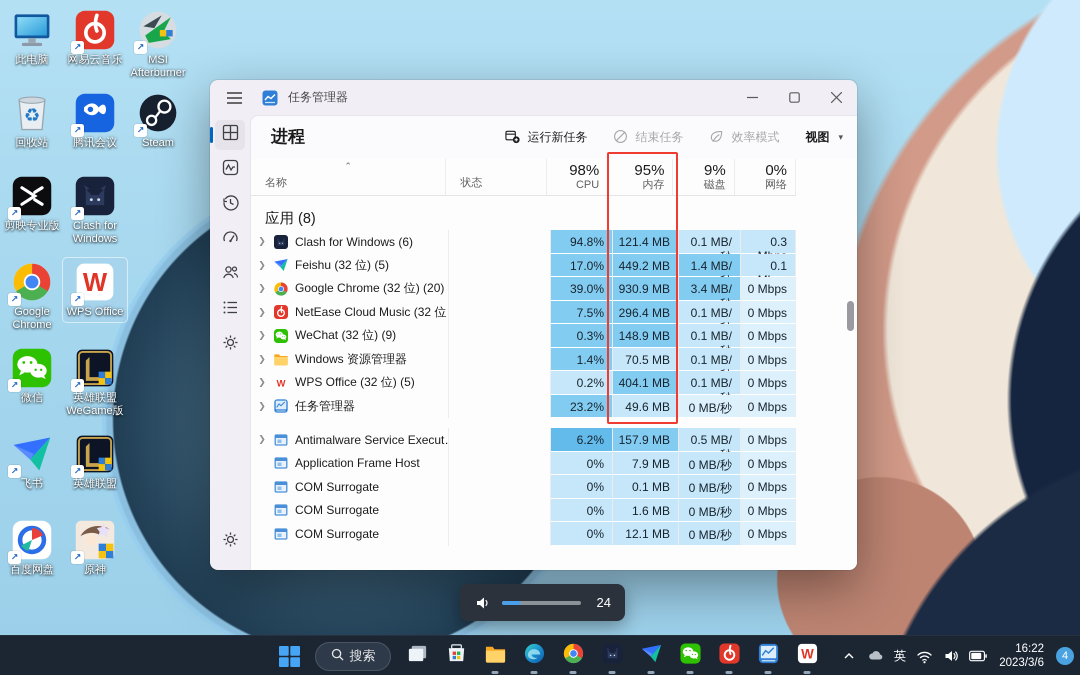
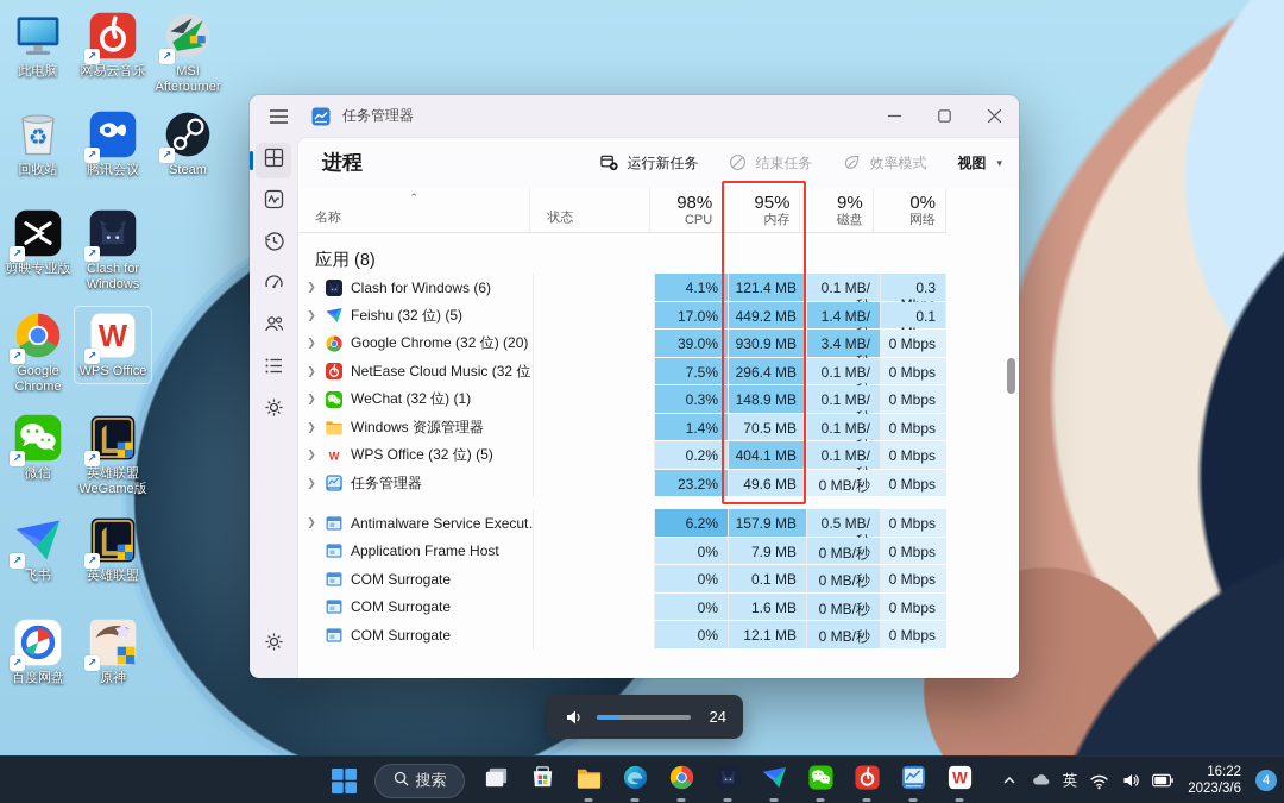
  此电脑
  ↗
  网易云音乐
  ↗
  MSI Afterburner
  ♻
  回收站
  ↗
  腾讯会议
  ↗
  Steam
  ↗
  剪映专业版
  ↗
  Clash for Windows
  ↗
  Google Chrome
  W
  ↗
  WPS Office
  ↗
  微信
  ↗
  英雄联盟 WeGame版
  ↗
  飞书
  ↗
  英雄联盟
  ↗
  百度网盘
  ↗
  原神
  任务管理器
  进程
  运行新任务
  结束任务
  效率模式
  视图
  ▾
  ⌃
  名称
  状态
  98%
  CPU
  95%
  内存
  9%
  磁盘
  0%
  网络
  应用 (8)
  ❯
  Clash for Windows (6)
- 94.8%
+ 4.1%
  121.4 MB
  0.1 MB/
  ❯
  Feishu (32 位) (5)
  17.0%
  449.2 MB
  1.4 MB/
  ❯
  Google Chrome (32 位) (20)
  39.0%
  930.9 MB
  3.4 MB/
  0 Mbps
  ❯
  NetEase Cloud Music (32 位
  7.5%
  296.4 MB
  0.1 MB/
  0 Mbps
  ❯
- WeChat (32 位) (9)
+ WeChat (32 位) (1)
  0.3%
  148.9 MB
  0.1 MB/
  0 Mbps
  ❯
  Windows 资源管理器
  1.4%
  70.5 MB
  0.1 MB/
  0 Mbps
  ❯
  W
  WPS Office (32 位) (5)
  0.2%
  404.1 MB
  0.1 MB/
  0 Mbps
  ❯
  任务管理器
  23.2%
  49.6 MB
  0 MB/秒
  0 Mbps
  ❯
  Antimalware Service Execut
  6.2%
  157.9 MB
  0.5 MB/
  0 Mbps
  Application Frame Host
  0%
  7.9 MB
  0 MB/秒
  0 Mbps
  COM Surrogate
  0%
  0.1 MB
  0 MB/秒
  0 Mbps
  COM Surrogate
  0%
  1.6 MB
  0 MB/秒
  0 Mbps
  COM Surrogate
  0%
  12.1 MB
  0 MB/秒
  0 Mbps
  24
  搜索
  W
  英
  16:22
  2023/3/6
  4
